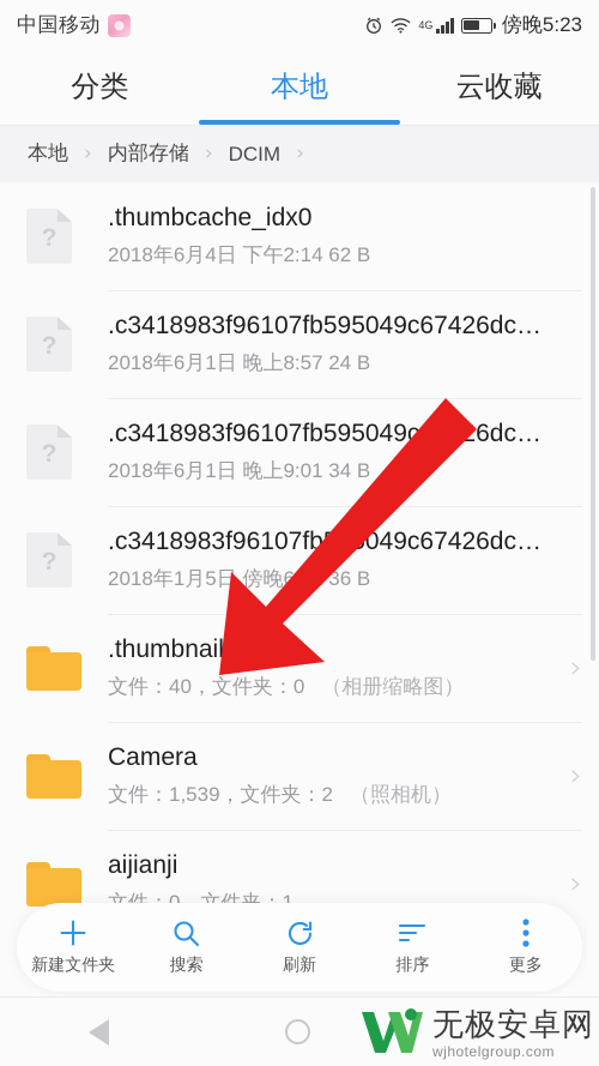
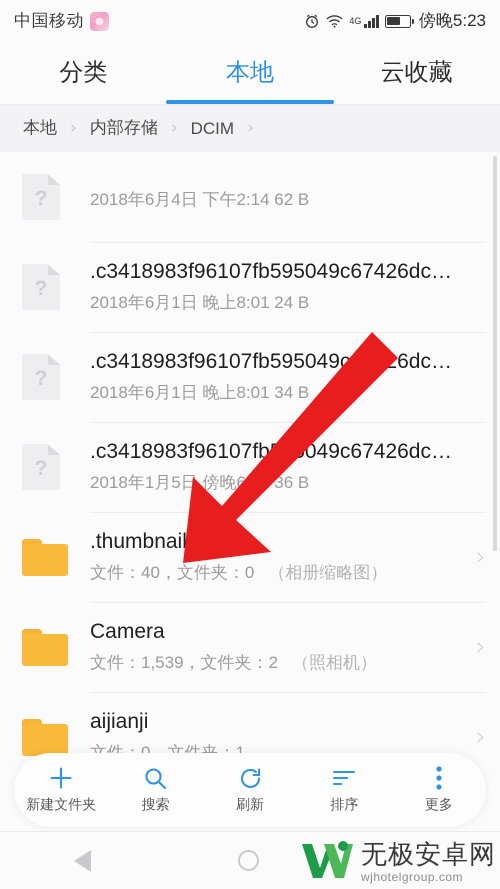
  中国移动
  4G
  傍晚5:23
  分类
  本地
  云收藏
  本地
  ›
  内部存储
  ›
  DCIM
  ›
  ?
- .thumbcache_idx0
  2018年6月4日 下午2:14 62 B
  ?
  .c3418983f96107fb595049c67426dc0..
- 2018年6月1日 晚上8:57 24 B
+ 2018年6月1日 晚上8:01 24 B
  ?
  .c3418983f96107fb595049c6dc0..
- 2018年6月1日 晚上9:01 34 B
+ 2018年6月1日 晚上8:01 34 B
  ?
  .c3418983f96107fb049c67426dc0..
  2018年1月5日 傍晚6 36 B
  .thumbnail
  文件：40，文件夹：0 （相册缩略图）
  ›
  Camera
  文件：1,539，文件夹：2 （照相机）
  ›
  aijianji
  ›
  新建文件夹
  搜索
  刷新
  排序
  更多
  无极安卓网
  wjhotelgroup.com
